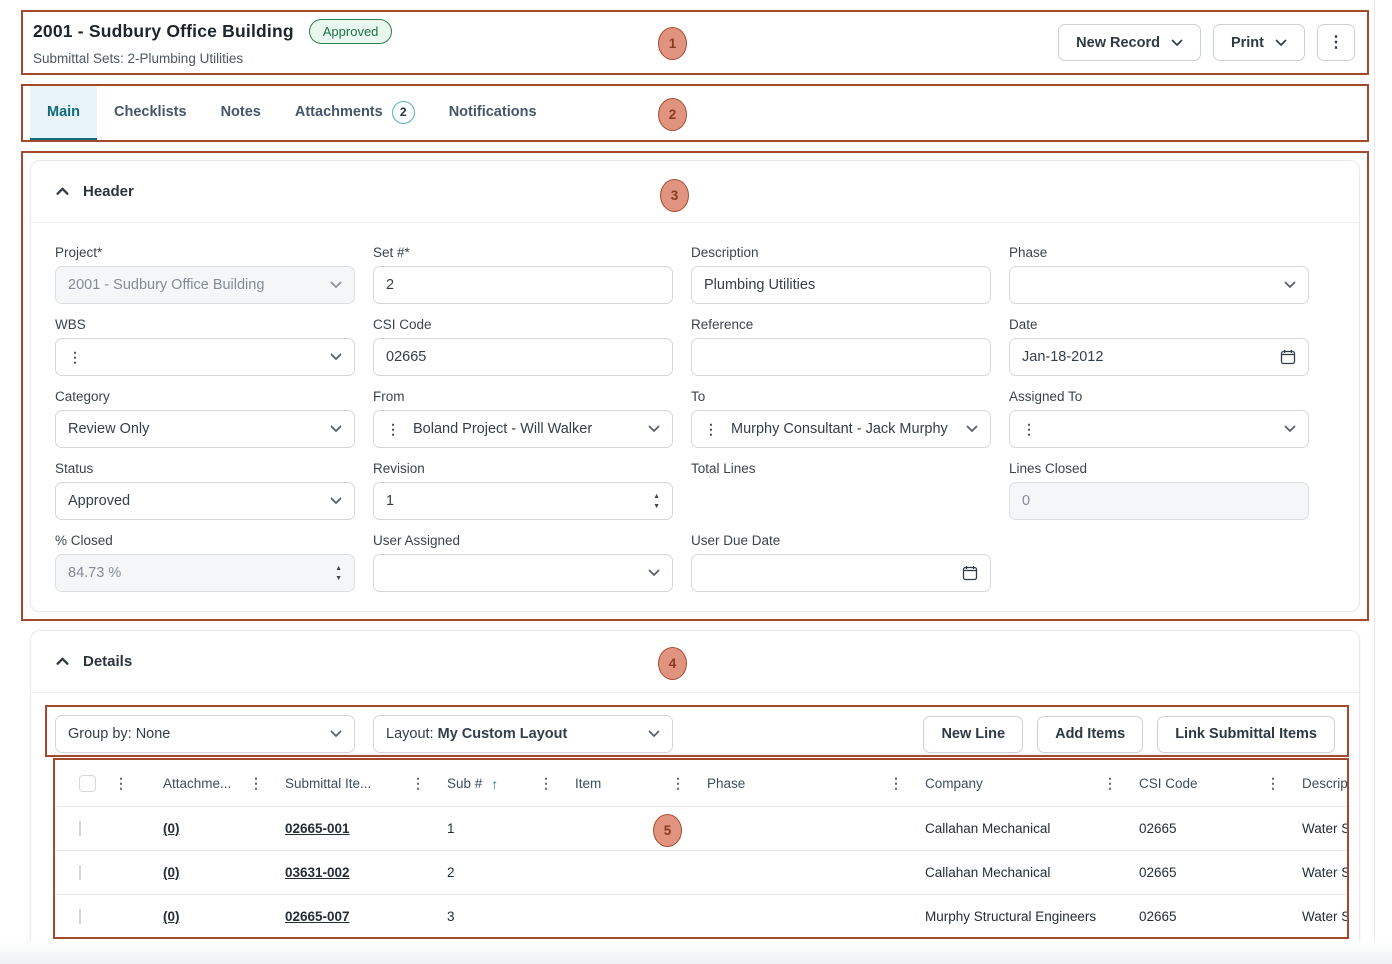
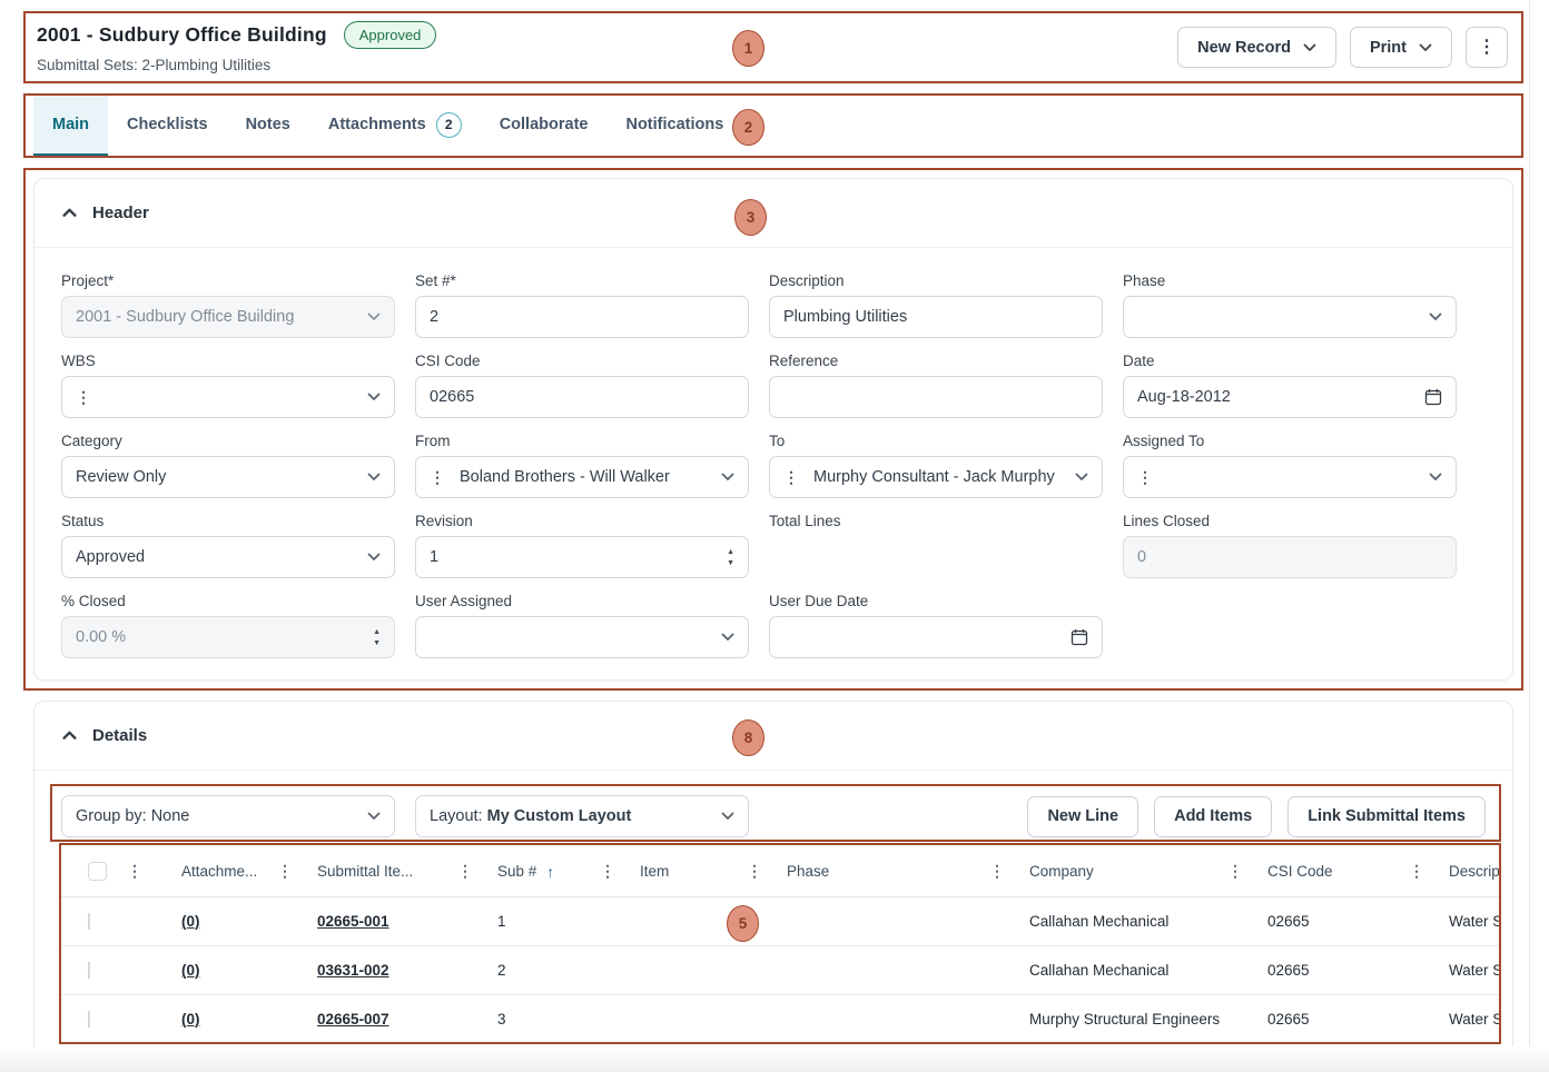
  2001 - Sudbury Office Building
  Approved
  Submittal Sets: 2-Plumbing Utilities
  New Record
  Print
  ⋮
  Main
  Checklists
  Notes
  Attachments
  2
+ Collaborate
  Notifications
  Header
  Project*
  2001 - Sudbury Office Building
  Set #*
  2
  Description
  Plumbing Utilities
  Phase
  WBS
  ⋮
  CSI Code
  02665
  Reference
  Date
- Jan-18-2012
+ Aug-18-2012
  Category
  Review Only
  From
  ⋮
- Boland Project - Will Walker
+ Boland Brothers - Will Walker
  To
  ⋮
  Murphy Consultant - Jack Murphy
  Assigned To
  ⋮
  Status
  Approved
  Revision
  1
  Total Lines
  Lines Closed
  0
  % Closed
- 84.73 %
+ 0.00 %
  User Assigned
  User Due Date
  Details
  Group by: None
  Layout: My Custom Layout
  New Line
  Add Items
  Link Submittal Items
  ⋮
  Attachme...
  ⋮
  Submittal Ite...
  ⋮
  Sub #
  ↑
  ⋮
  Item
  ⋮
  Phase
  ⋮
  Company
  ⋮
  CSI Code
  ⋮
  (0)
  02665-001
  1
  Callahan Mechanical
  02665
  Water S
  (0)
  03631-002
  2
  Callahan Mechanical
  02665
  Water S
  (0)
  02665-007
  3
  Murphy Structural Engineers
  02665
  Water S
  1
  2
  3
- 4
+ 8
  5
